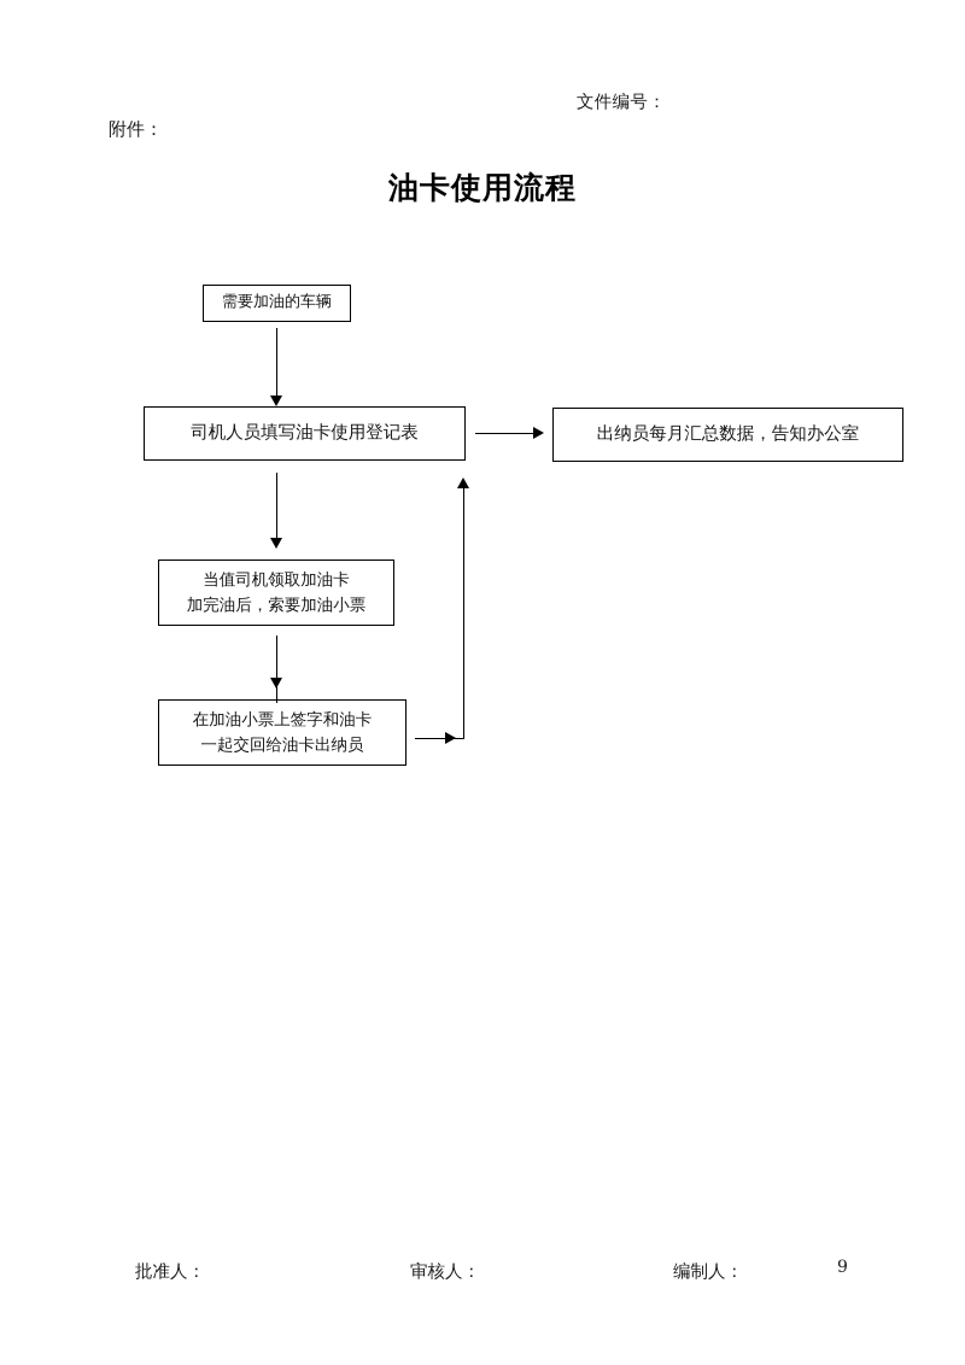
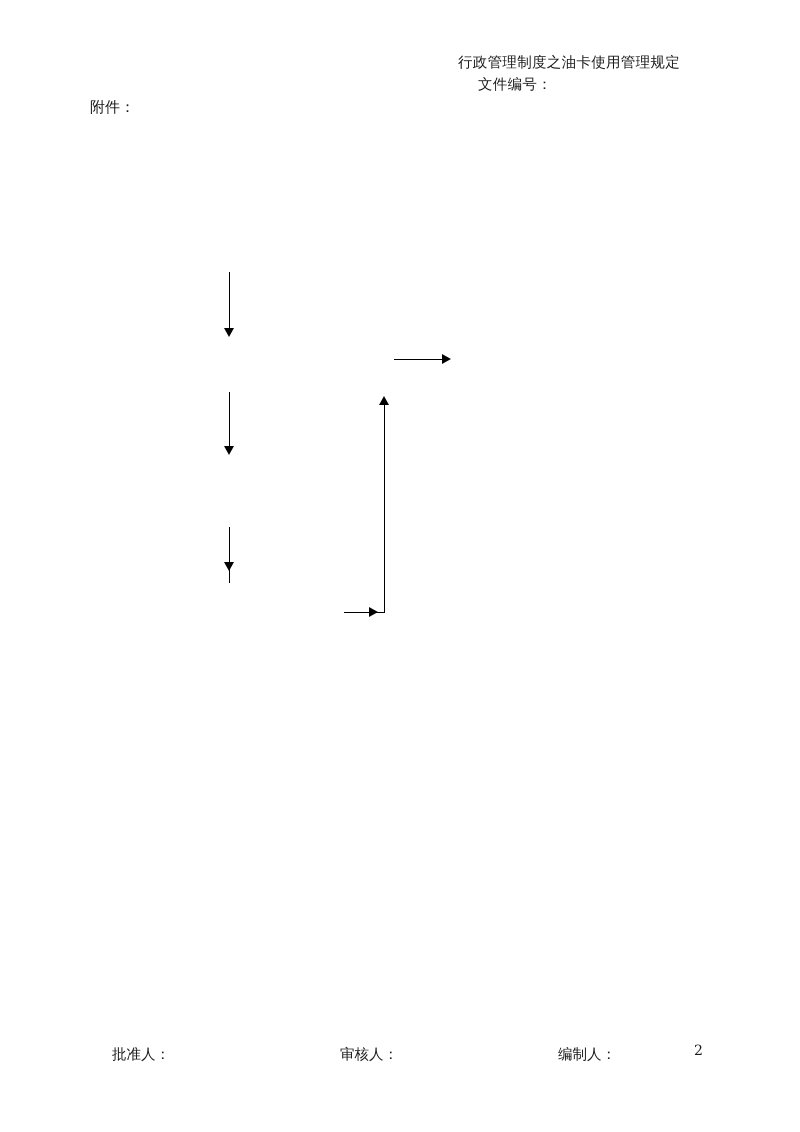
+ 行政管理制度之油卡使用管理规定
  文件编号：
  附件：
- 油卡使用流程
- 需要加油的车辆
- 司机人员填写油卡使用登记表
- 出纳员每月汇总数据，告知办公室
- 当值司机领取加油卡
- 加完油后，索要加油小票
- 在加油小票上签字和油卡
- 一起交回给油卡出纳员
  批准人：
  审核人：
  编制人：
- 9
+ 2
